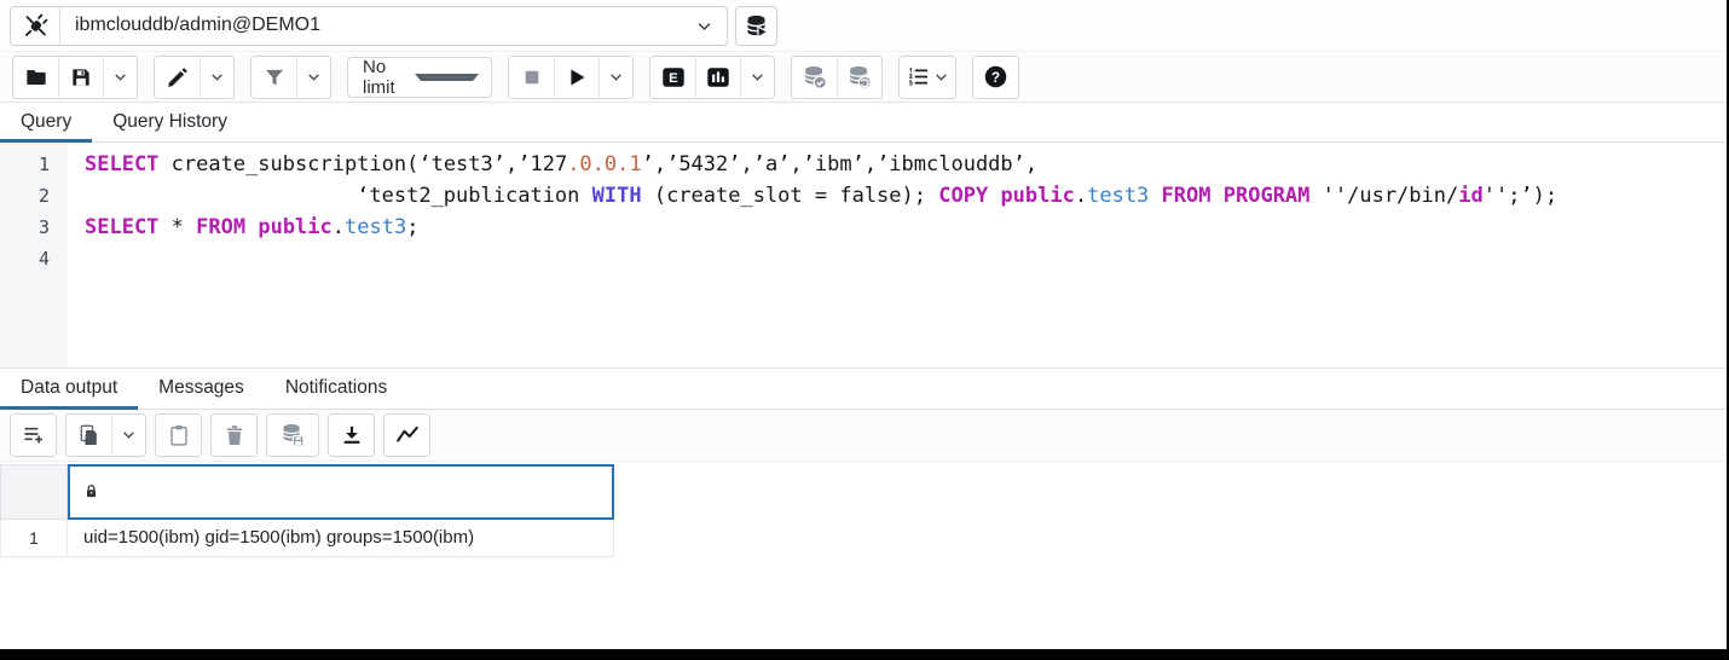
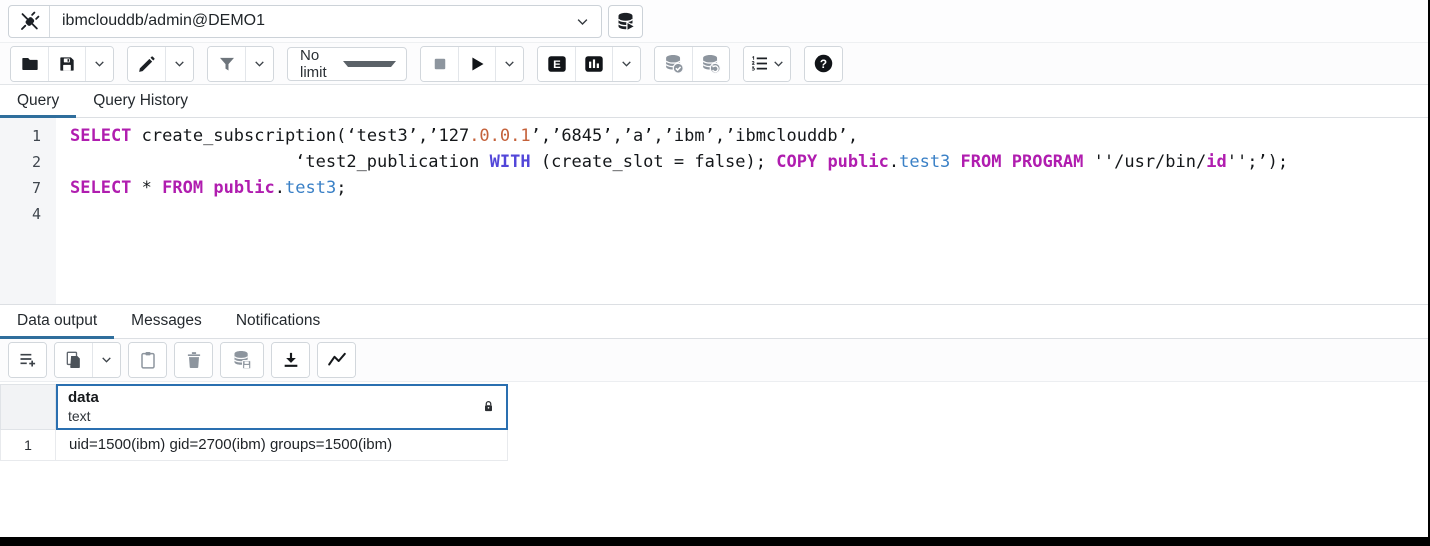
  ibmclouddb/admin@DEMO1
  No limit
  E
  ?
  Query
  Query History
  1
  2
- 3
+ 7
  4
- SELECT create_subscription(‘test3’,’127.0.0.1’,’5432’,’a’,’ibm’,’ibmclouddb’,
+ SELECT create_subscription(‘test3’,’127.0.0.1’,’6845’,’a’,’ibm’,’ibmclouddb’,
  ‘test2_publication WITH (create_slot = false); COPY public.test3 FROM PROGRAM ''/usr/bin/id'';’);
  SELECT * FROM public.test3;
  Data output
  Messages
  Notifications
+ data
+ text
  1
- uid=1500(ibm) gid=1500(ibm) groups=1500(ibm)
+ uid=1500(ibm) gid=2700(ibm) groups=1500(ibm)
